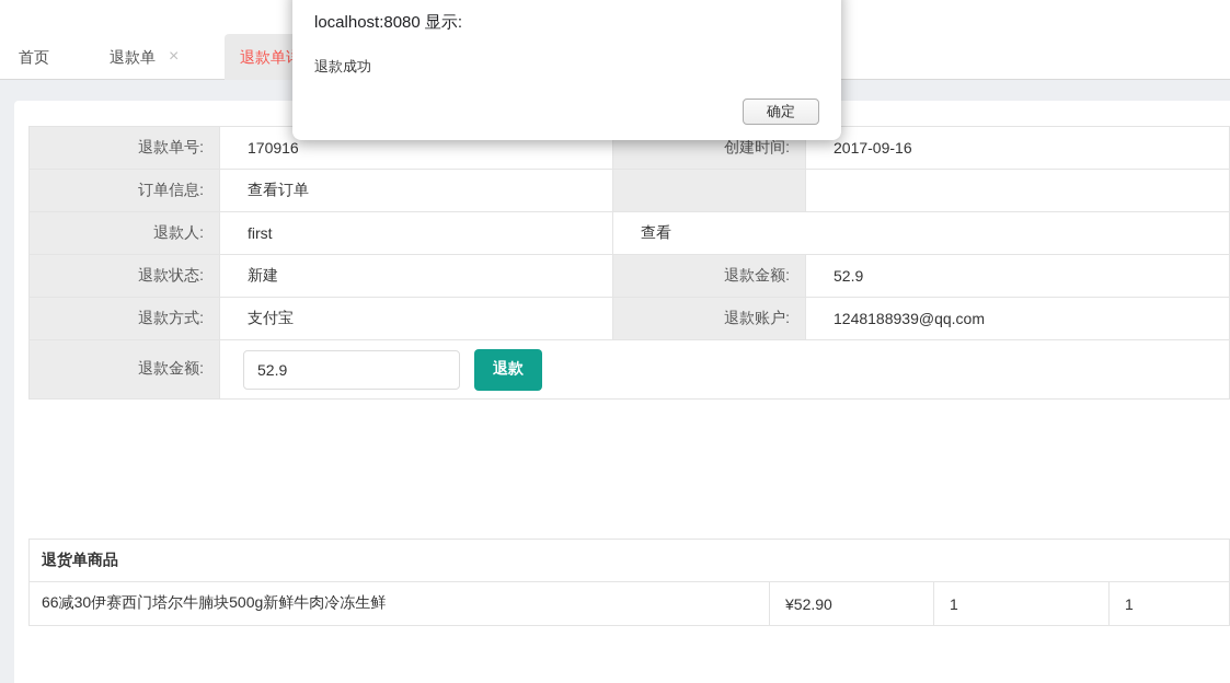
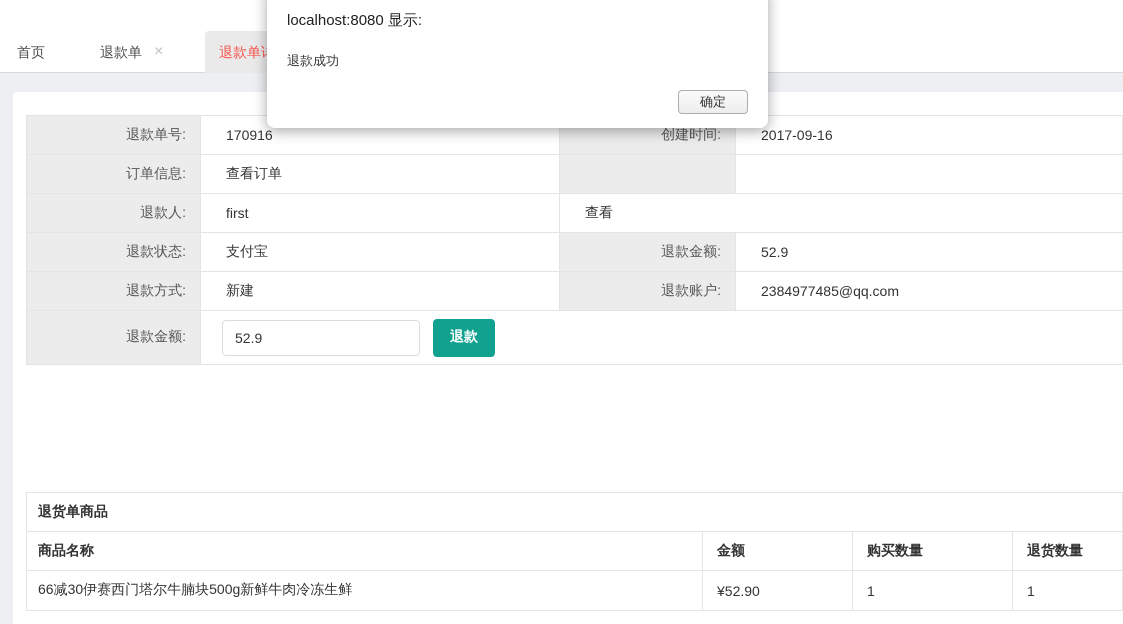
  首页
  退款单 ×
  退款单
  退款单号:
  170916
  创建时间:
  2017-09-16
  订单信息:
  查看订单
  退款人:
  first
  查看
  退款状态:
- 新建
+ 支付宝
  退款金额:
  52.9
  退款方式:
- 支付宝
+ 新建
  退款账户:
- 1248188939@qq.com
+ 2384977485@qq.com
  退款金额:
  52.9
  退款
  退货单商品
+ 商品名称
+ 金额
+ 购买数量
+ 退货数量
  66减30伊赛西门塔尔牛腩块500g新鲜牛肉冷冻生鲜
  ¥52.90
  1
  1
  localhost:8080 显示:
  退款成功
  确定
